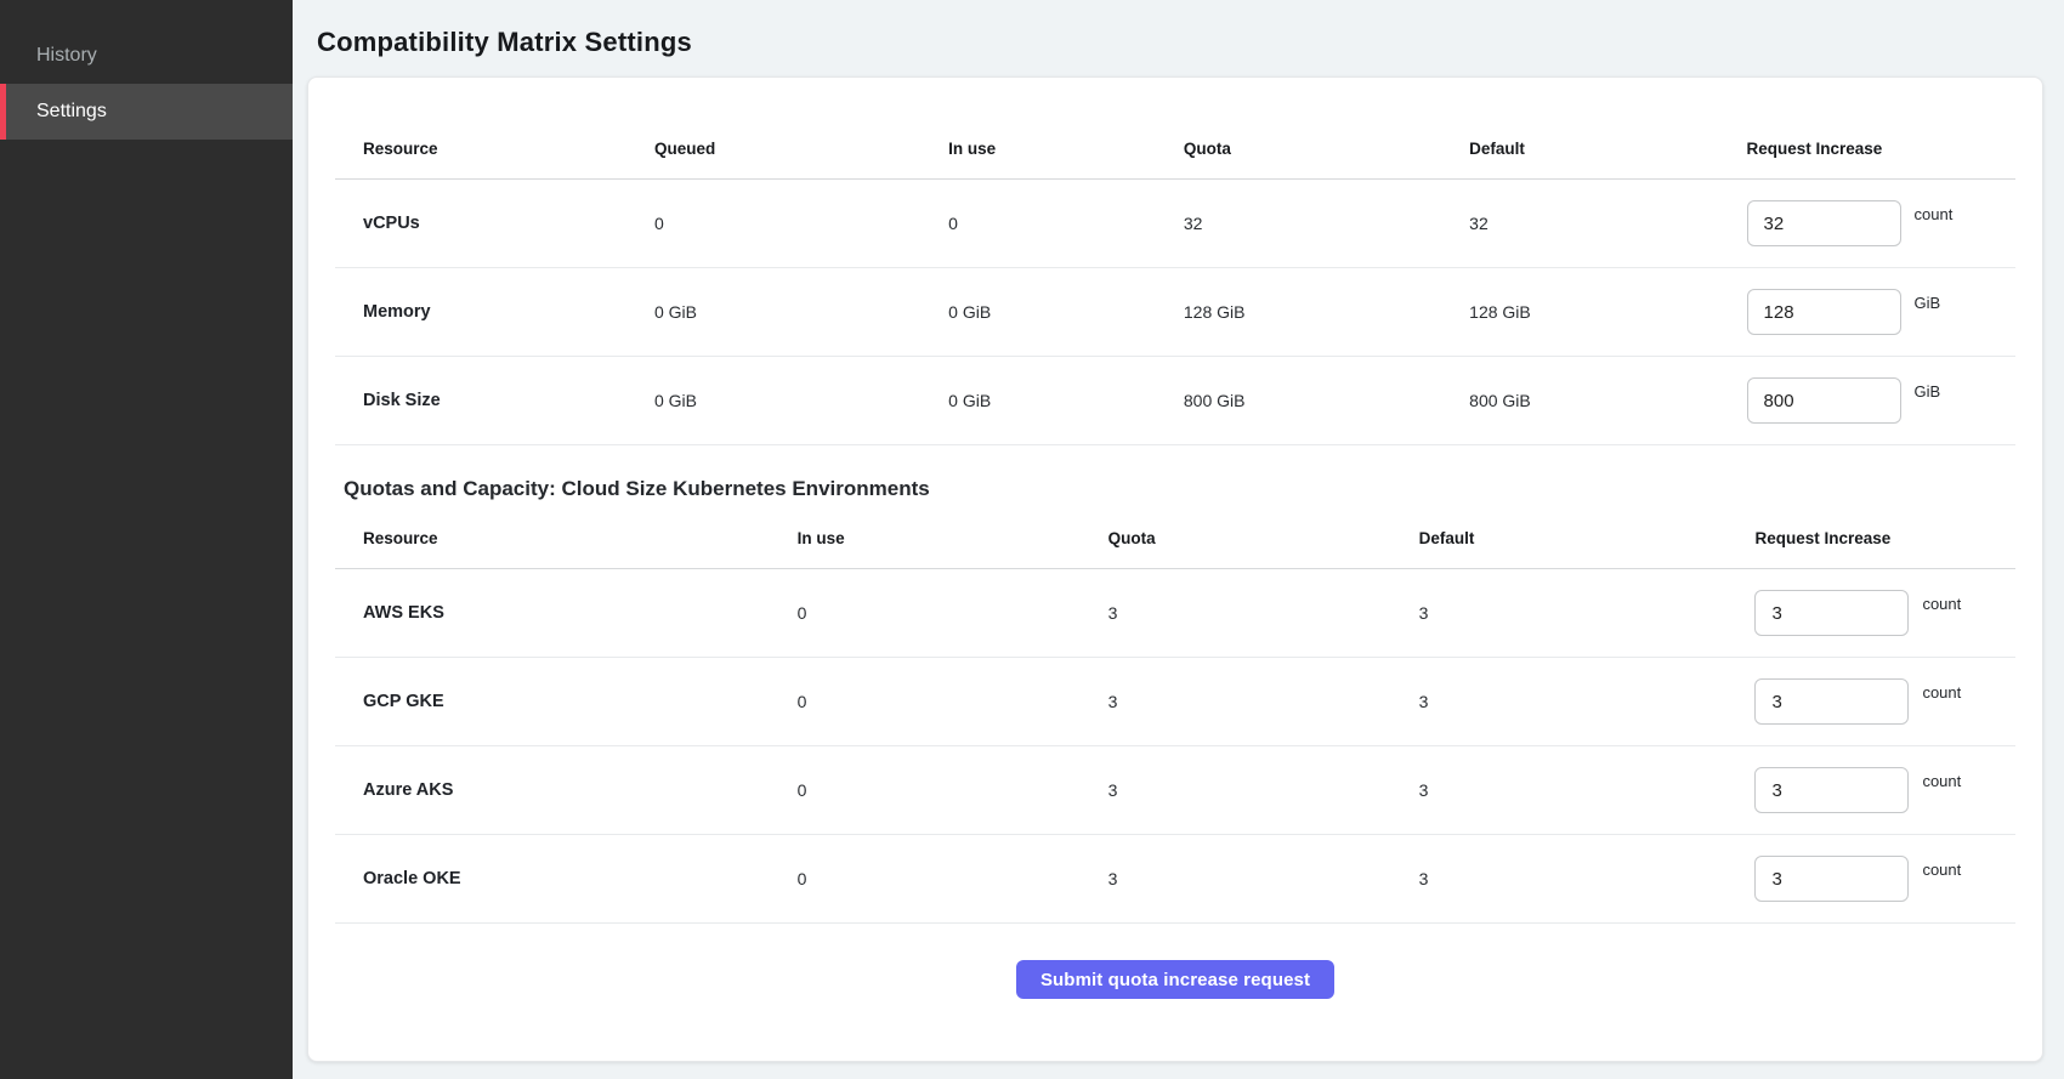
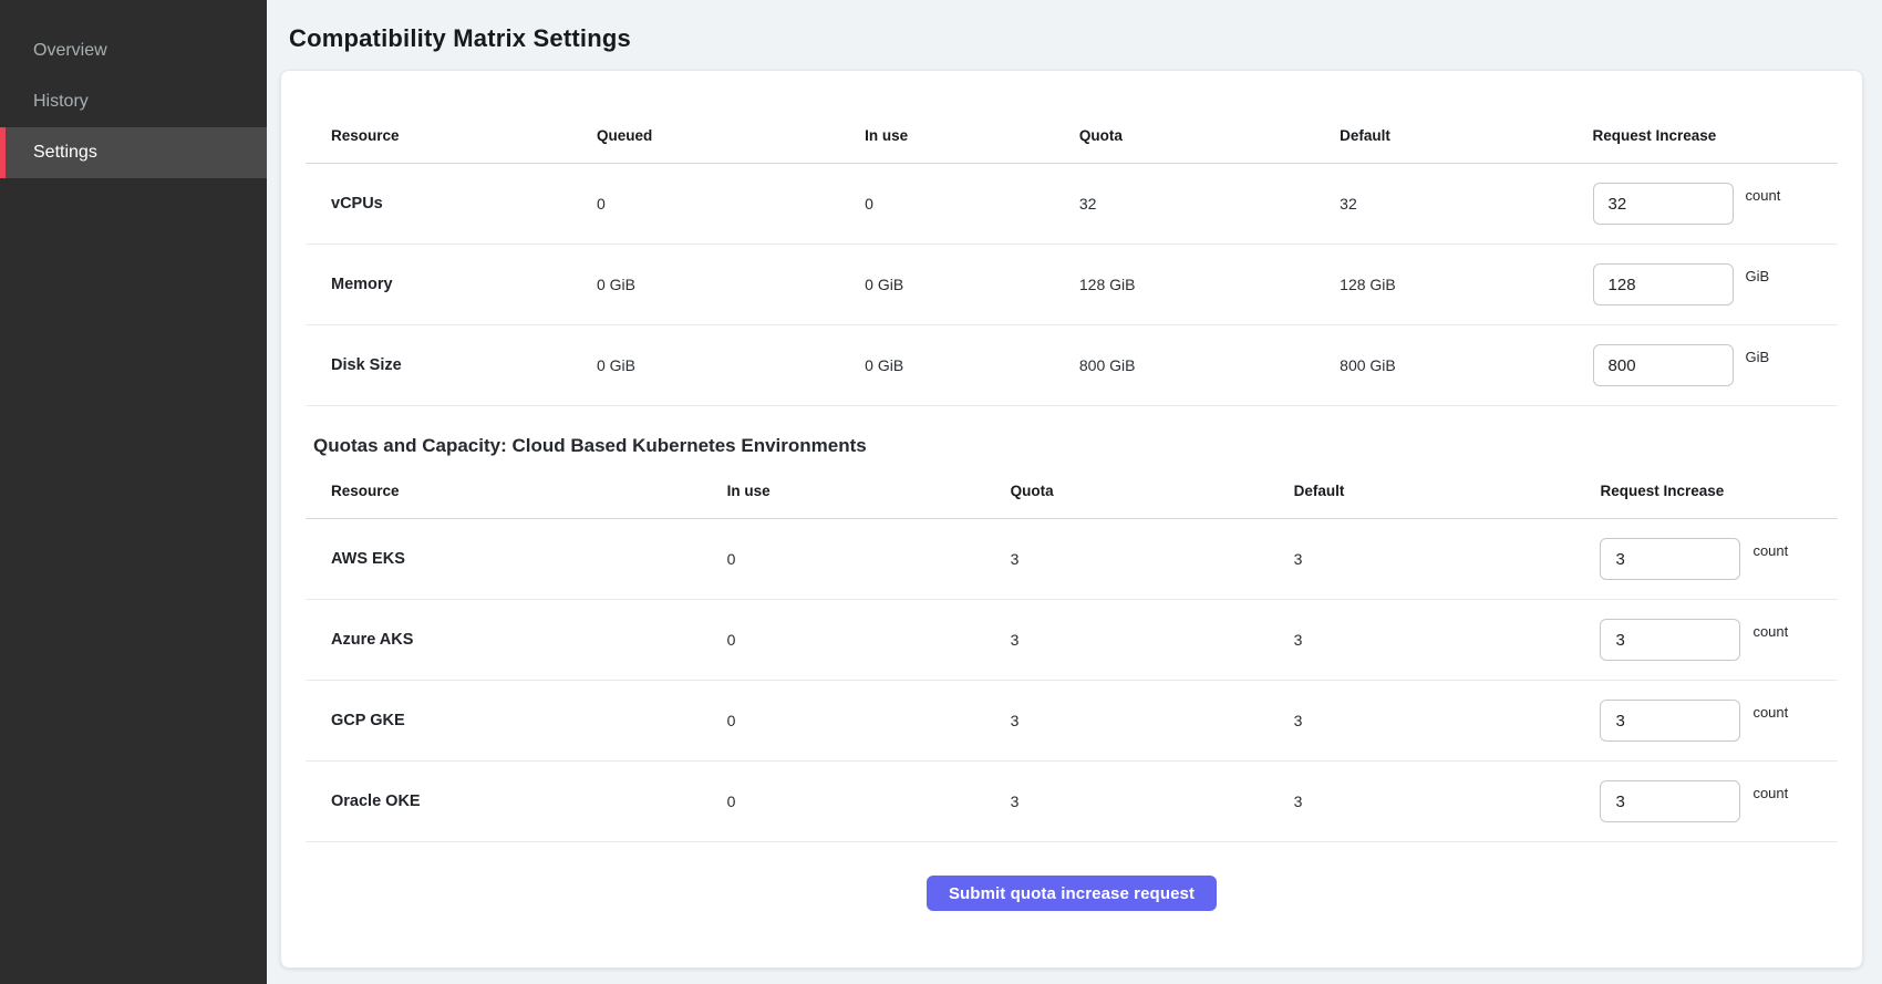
+ Overview
  History
  Settings
  Compatibility Matrix Settings
  Resource
  Queued
  In use
  Quota
  Default
  Request Increase
  vCPUs
  0
  0
  32
  32
  32
  count
  Memory
  0 GiB
  0 GiB
  128 GiB
  128 GiB
  128
  GiB
  Disk Size
  0 GiB
  0 GiB
  800 GiB
  800 GiB
  800
  GiB
- Quotas and Capacity: Cloud Size Kubernetes Environments
+ Quotas and Capacity: Cloud Based Kubernetes Environments
  Resource
  In use
  Quota
  Default
  Request Increase
  AWS EKS
  0
  3
  3
  3
  count
- GCP GKE
+ Azure AKS
  0
  3
  3
  3
  count
- Azure AKS
+ GCP GKE
  0
  3
  3
  3
  count
  Oracle OKE
  0
  3
  3
  3
  count
  Submit quota increase request
